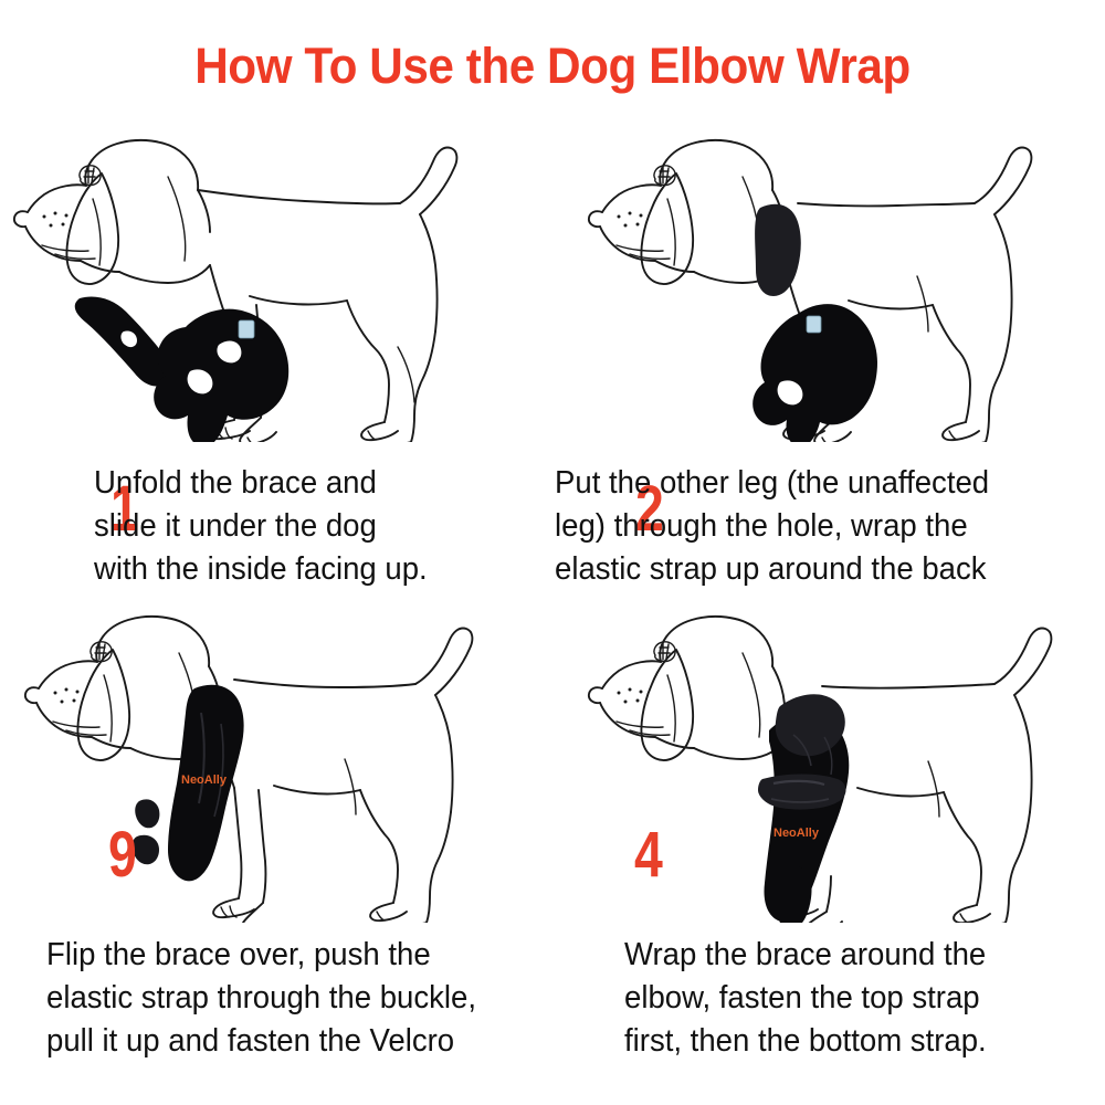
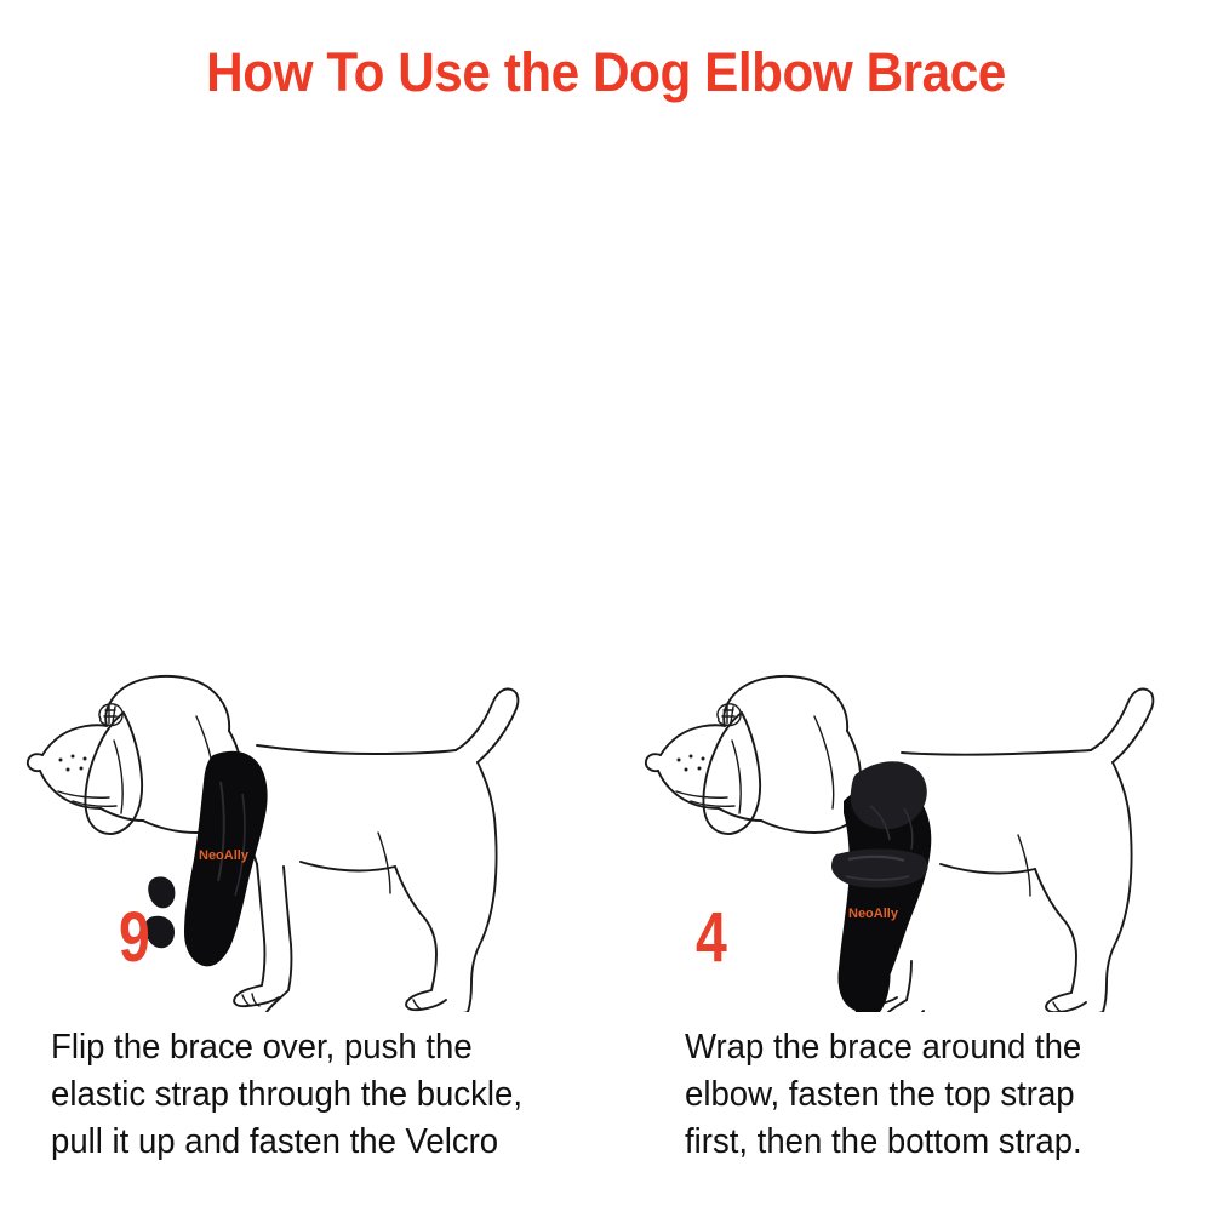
- How To Use the Dog Elbow Wrap
+ How To Use the Dog Elbow Brace
- 1
- Unfold the brace and
- slide it under the dog
- with the inside facing up.
- 2
- Put the other leg (the unaffected
- leg) through the hole, wrap the
- elastic strap up around the back
  NeoAlly
  9
  Flip the brace over, push the
  elastic strap through the buckle,
  pull it up and fasten the Velcro
  NeoAlly
  4
  Wrap the brace around the
  elbow, fasten the top strap
  first, then the bottom strap.
